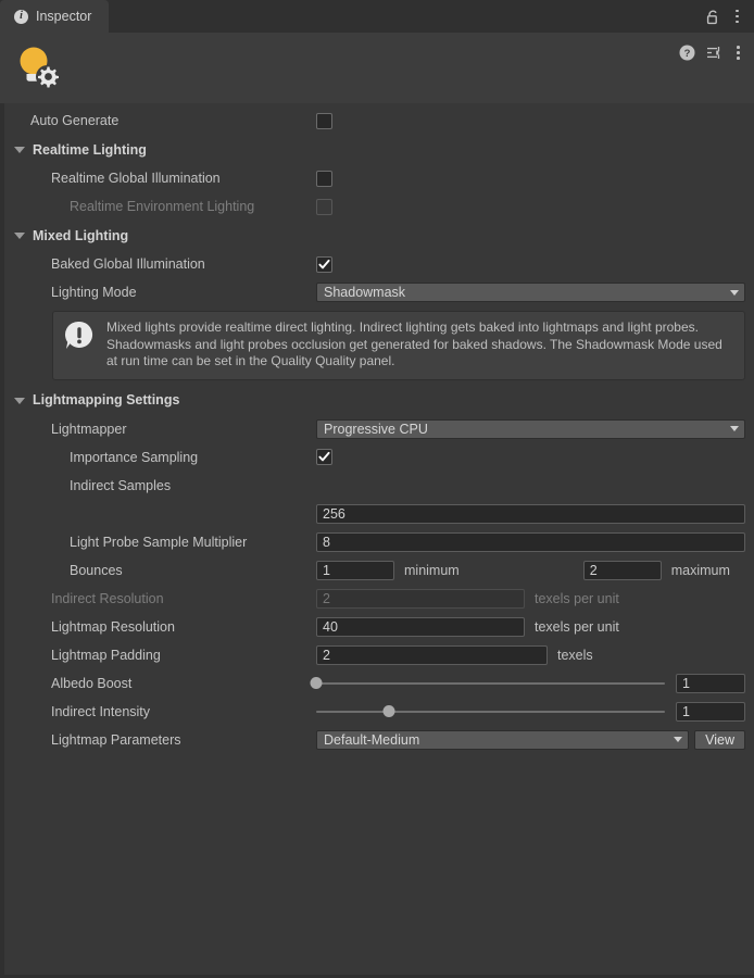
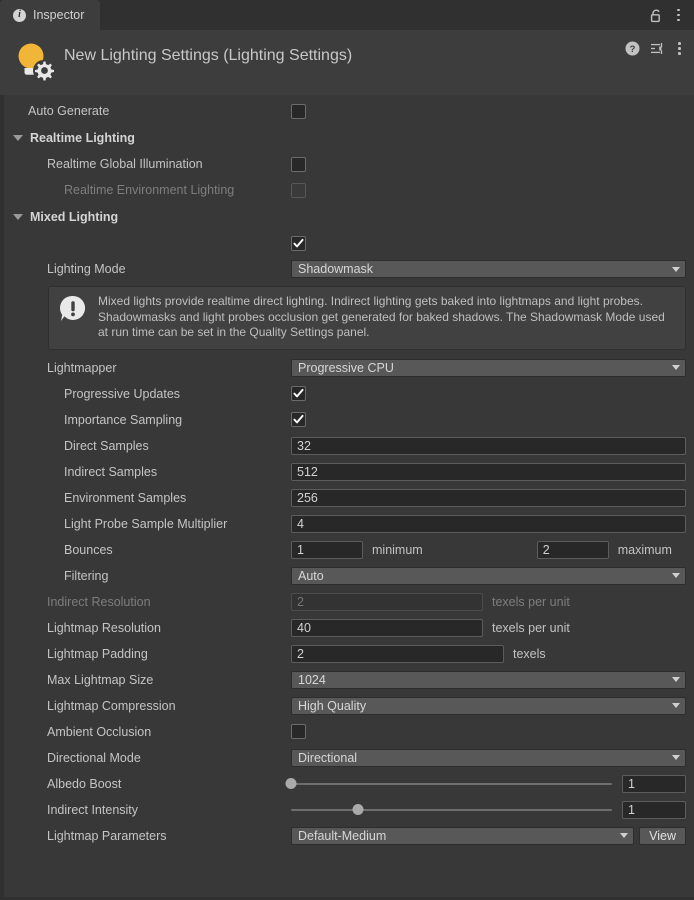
  i
  Inspector
+ New Lighting Settings (Lighting Settings)
  ?
  Auto Generate
  Realtime Lighting
  Realtime Global Illumination
  Realtime Environment Lighting
  Mixed Lighting
- Baked Global Illumination
  Lighting Mode
  Shadowmask
- Mixed lights provide realtime direct lighting. Indirect lighting gets baked into lightmaps and light probes. Shadowmasks and light probes occlusion get generated for baked shadows. The Shadowmask Mode used at run time can be set in the Quality Quality panel.
+ Mixed lights provide realtime direct lighting. Indirect lighting gets baked into lightmaps and light probes. Shadowmasks and light probes occlusion get generated for baked shadows. The Shadowmask Mode used at run time can be set in the Quality Settings panel.
- Lightmapping Settings
  Lightmapper
  Progressive CPU
+ Progressive Updates
  Importance Sampling
+ Direct Samples
+ 32
  Indirect Samples
+ 512
+ Environment Samples
  256
  Light Probe Sample Multiplier
- 8
+ 4
  Bounces
  1
  minimum
  2
  maximum
+ Filtering
+ Auto
  Indirect Resolution
  2
  texels per unit
  Lightmap Resolution
  40
  texels per unit
  Lightmap Padding
  2
  texels
+ Max Lightmap Size
+ 1024
+ Lightmap Compression
+ High Quality
+ Ambient Occlusion
+ Directional Mode
+ Directional
  Albedo Boost
  1
  Indirect Intensity
  1
  Lightmap Parameters
  Default-Medium
  View
